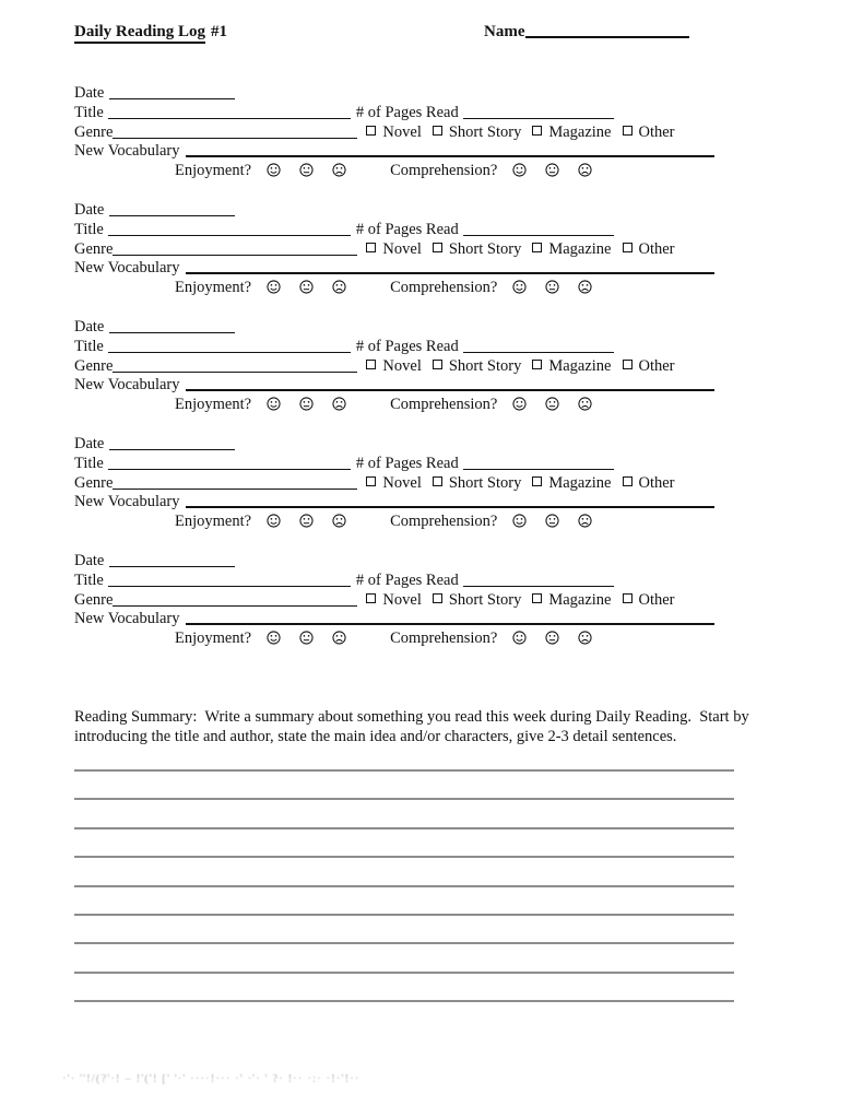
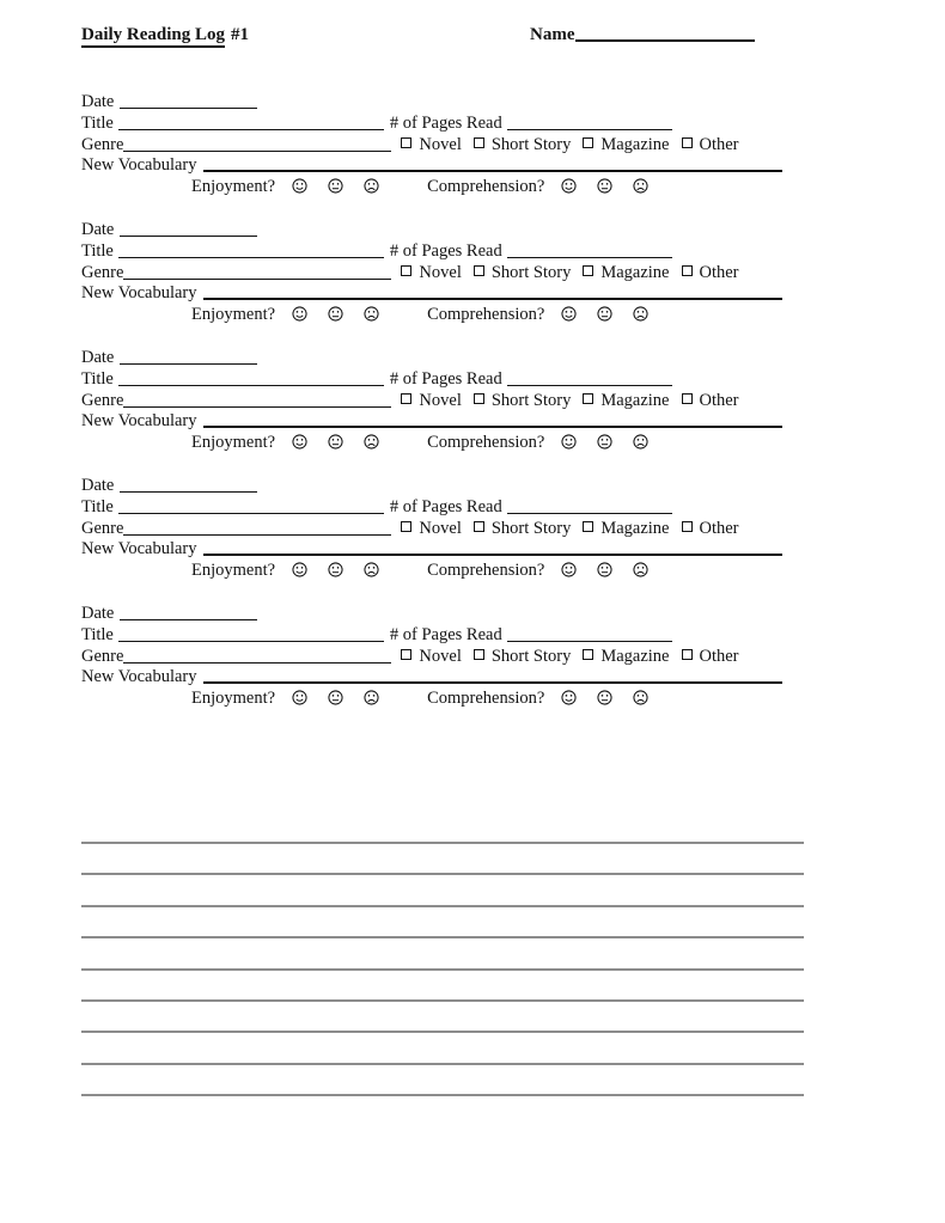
  Daily Reading Log #1
  Name
  Date
  Title # of Pages Read
  Genre Novel Short Story Magazine Other
  New Vocabulary
  Enjoyment? Comprehension?
  Date
  Title # of Pages Read
  Genre Novel Short Story Magazine Other
  New Vocabulary
  Enjoyment? Comprehension?
  Date
  Title # of Pages Read
  Genre Novel Short Story Magazine Other
  New Vocabulary
  Enjoyment? Comprehension?
  Date
  Title # of Pages Read
  Genre Novel Short Story Magazine Other
  New Vocabulary
  Enjoyment? Comprehension?
  Date
  Title # of Pages Read
  Genre Novel Short Story Magazine Other
  New Vocabulary
  Enjoyment? Comprehension?
- Reading Summary: Write a summary about something you read this week during Daily Reading. Start by introducing the title and author, state the main idea and/or characters, give 2-3 detail sentences.
- ·'· ''!/(?'·! – !'('! [' '·' ····!··· ·' ·'· ' ?· !·· ·:· ·!·'!··
